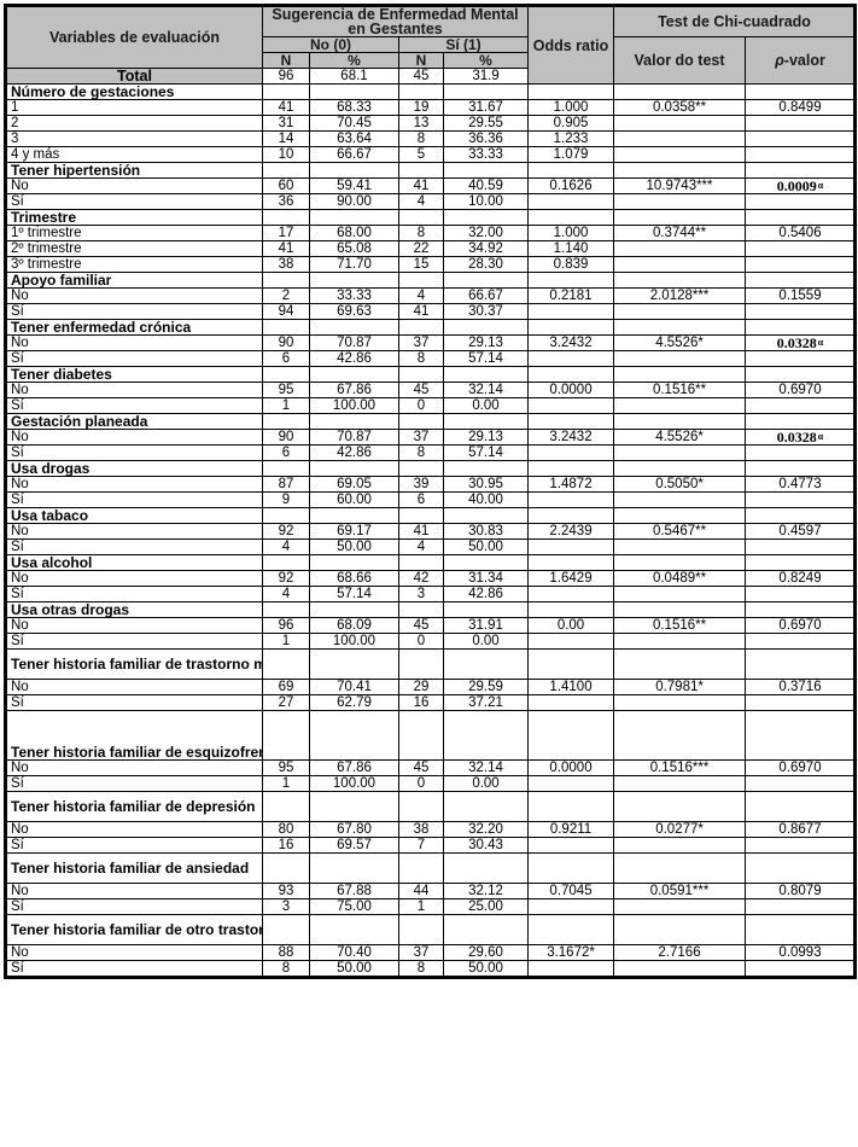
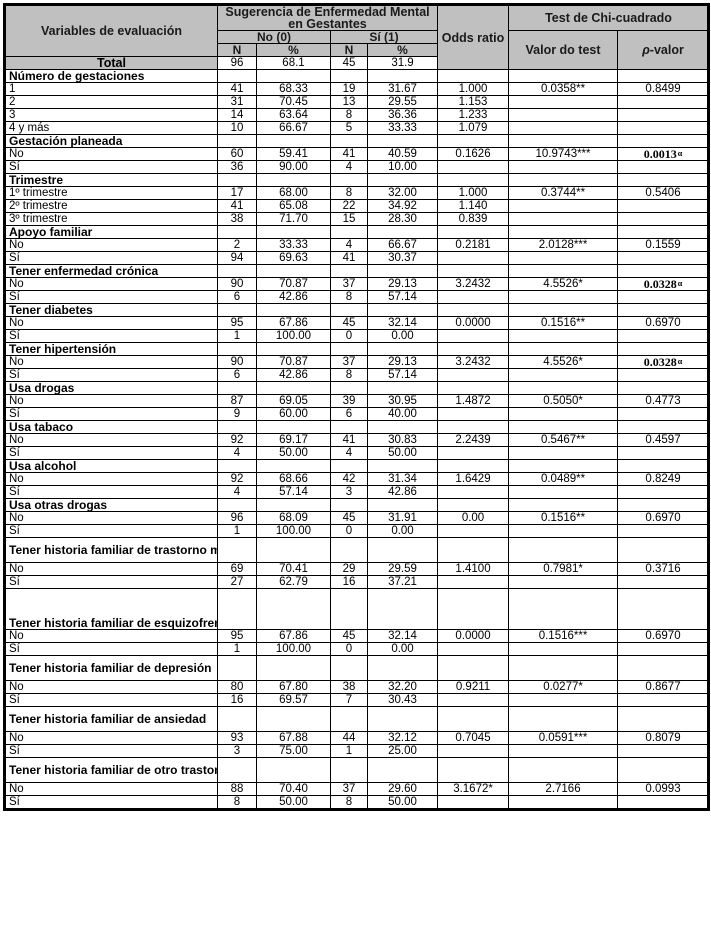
  Variables de evaluación	Sugerencia de Enfermedad Mental en Gestantes	Odds ratio	Test de Chi-cuadrado
  No (0)	Sí (1)	Valor do test	ρ-valor
  N	%	N	%
  Total	96	68.1	45	31.9
  Número de gestaciones
  1	41	68.33	19	31.67	1.000	0.0358**	0.8499
- 2	31	70.45	13	29.55	0.905
+ 2	31	70.45	13	29.55	1.153
  3	14	63.64	8	36.36	1.233
  4 y más	10	66.67	5	33.33	1.079
- Tener hipertensión
+ Gestación planeada
- No	60	59.41	41	40.59	0.1626	10.9743***	0.0009α
+ No	60	59.41	41	40.59	0.1626	10.9743***	0.0013α
  Sí	36	90.00	4	10.00
  Trimestre
  1º trimestre	17	68.00	8	32.00	1.000	0.3744**	0.5406
  2º trimestre	41	65.08	22	34.92	1.140
  3º trimestre	38	71.70	15	28.30	0.839
  Apoyo familiar
  No	2	33.33	4	66.67	0.2181	2.0128***	0.1559
  Sí	94	69.63	41	30.37
  Tener enfermedad crónica
  No	90	70.87	37	29.13	3.2432	4.5526*	0.0328α
  Sí	6	42.86	8	57.14
  Tener diabetes
  No	95	67.86	45	32.14	0.0000	0.1516**	0.6970
  Sí	1	100.00	0	0.00
- Gestación planeada
+ Tener hipertensión
  No	90	70.87	37	29.13	3.2432	4.5526*	0.0328α
  Sí	6	42.86	8	57.14
  Usa drogas
  No	87	69.05	39	30.95	1.4872	0.5050*	0.4773
  Sí	9	60.00	6	40.00
  Usa tabaco
  No	92	69.17	41	30.83	2.2439	0.5467**	0.4597
  Sí	4	50.00	4	50.00
  Usa alcohol
  No	92	68.66	42	31.34	1.6429	0.0489**	0.8249
  Sí	4	57.14	3	42.86
  Usa otras drogas
  No	96	68.09	45	31.91	0.00	0.1516**	0.6970
  Sí	1	100.00	0	0.00
  Tener historia familiar de trastorno m
  No	69	70.41	29	29.59	1.4100	0.7981*	0.3716
  Sí	27	62.79	16	37.21
  Tener historia familiar de esquizofre
  No	95	67.86	45	32.14	0.0000	0.1516***	0.6970
  Sí	1	100.00	0	0.00
  Tener historia familiar de depresión
  No	80	67.80	38	32.20	0.9211	0.0277*	0.8677
  Sí	16	69.57	7	30.43
  Tener historia familiar de ansiedad
  No	93	67.88	44	32.12	0.7045	0.0591***	0.8079
  Sí	3	75.00	1	25.00
  Tener historia familiar de otro trastor
  No	88	70.40	37	29.60	3.1672*	2.7166	0.0993
  Sí	8	50.00	8	50.00
